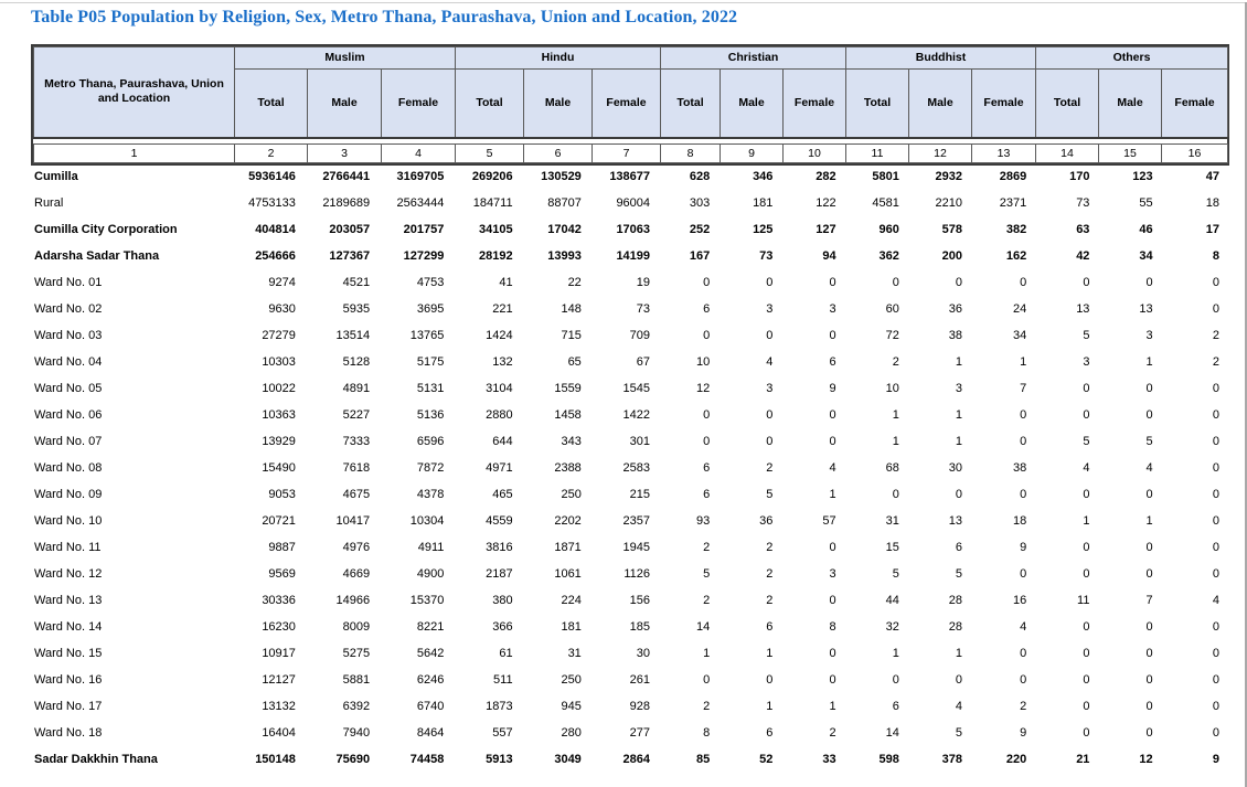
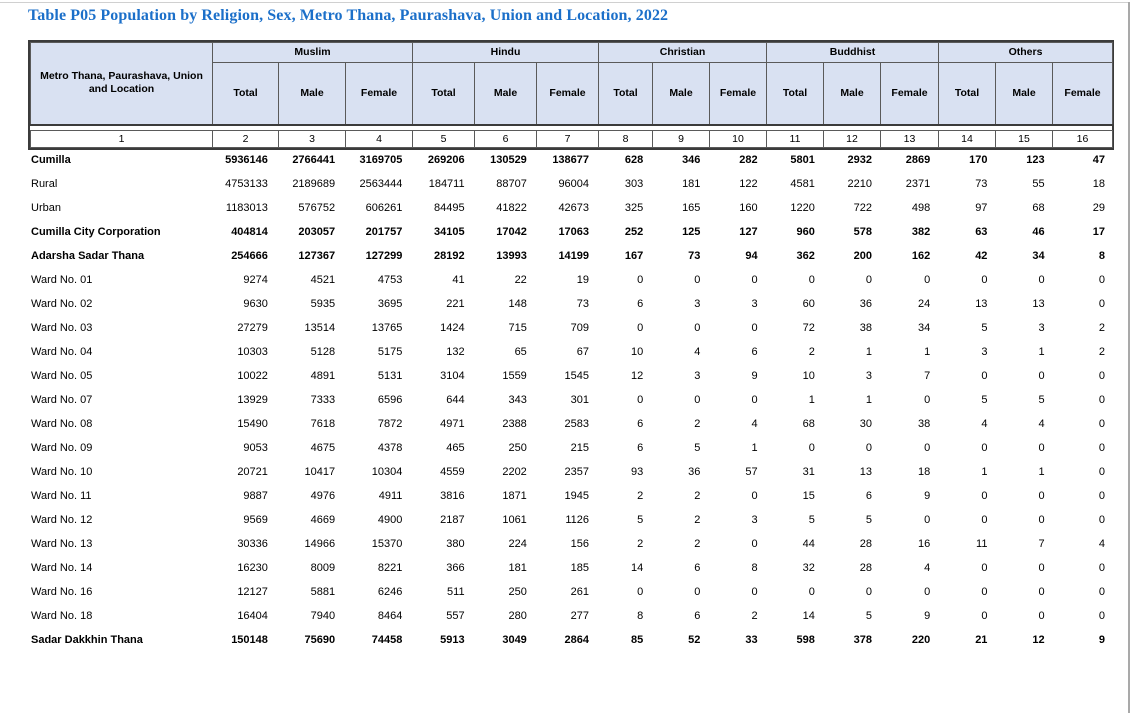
  Table P05 Population by Religion, Sex, Metro Thana, Paurashava, Union and Location, 2022
  Metro Thana, Paurashava, Union and Location	Muslim	Hindu	Christian	Buddhist	Others
  Total	Male	Female	Total	Male	Female	Total	Male	Female	Total	Male	Female	Total	Male	Female
  1	2	3	4	5	6	7	8	9	10	11	12	13	14	15	16
  Cumilla	5936146	2766441	3169705	269206	130529	138677	628	346	282	5801	2932	2869	170	123	47
  Rural	4753133	2189689	2563444	184711	88707	96004	303	181	122	4581	2210	2371	73	55	18
+ Urban	1183013	576752	606261	84495	41822	42673	325	165	160	1220	722	498	97	68	29
  Cumilla City Corporation	404814	203057	201757	34105	17042	17063	252	125	127	960	578	382	63	46	17
  Adarsha Sadar Thana	254666	127367	127299	28192	13993	14199	167	73	94	362	200	162	42	34	8
  Ward No. 01	9274	4521	4753	41	22	19	0	0	0	0	0	0	0	0	0
  Ward No. 02	9630	5935	3695	221	148	73	6	3	3	60	36	24	13	13	0
  Ward No. 03	27279	13514	13765	1424	715	709	0	0	0	72	38	34	5	3	2
  Ward No. 04	10303	5128	5175	132	65	67	10	4	6	2	1	1	3	1	2
  Ward No. 05	10022	4891	5131	3104	1559	1545	12	3	9	10	3	7	0	0	0
- Ward No. 06	10363	5227	5136	2880	1458	1422	0	0	0	1	1	0	0	0	0
  Ward No. 07	13929	7333	6596	644	343	301	0	0	0	1	1	0	5	5	0
  Ward No. 08	15490	7618	7872	4971	2388	2583	6	2	4	68	30	38	4	4	0
  Ward No. 09	9053	4675	4378	465	250	215	6	5	1	0	0	0	0	0	0
  Ward No. 10	20721	10417	10304	4559	2202	2357	93	36	57	31	13	18	1	1	0
  Ward No. 11	9887	4976	4911	3816	1871	1945	2	2	0	15	6	9	0	0	0
  Ward No. 12	9569	4669	4900	2187	1061	1126	5	2	3	5	5	0	0	0	0
  Ward No. 13	30336	14966	15370	380	224	156	2	2	0	44	28	16	11	7	4
  Ward No. 14	16230	8009	8221	366	181	185	14	6	8	32	28	4	0	0	0
- Ward No. 15	10917	5275	5642	61	31	30	1	1	0	1	1	0	0	0	0
  Ward No. 16	12127	5881	6246	511	250	261	0	0	0	0	0	0	0	0	0
- Ward No. 17	13132	6392	6740	1873	945	928	2	1	1	6	4	2	0	0	0
  Ward No. 18	16404	7940	8464	557	280	277	8	6	2	14	5	9	0	0	0
  Sadar Dakkhin Thana	150148	75690	74458	5913	3049	2864	85	52	33	598	378	220	21	12	9
